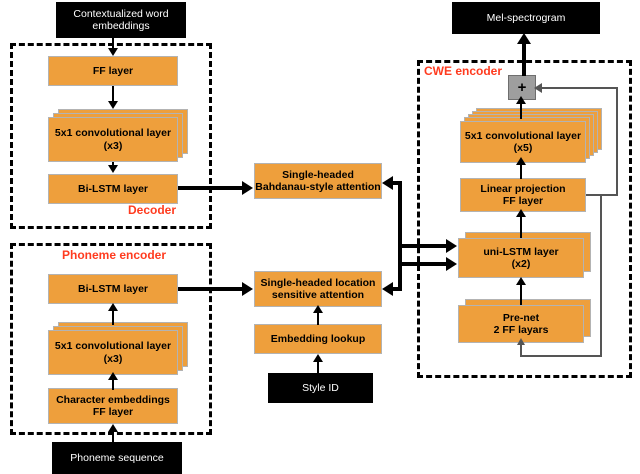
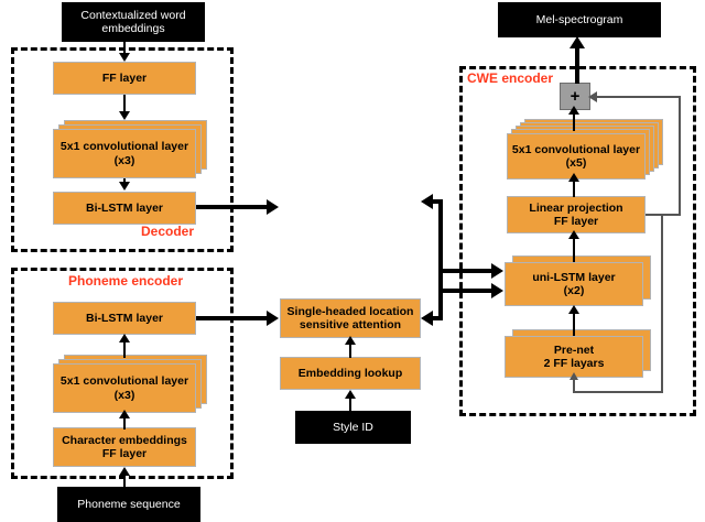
  Decoder
  Phoneme encoder
  CWE encoder
  Contextualized word
  embeddings
  Phoneme sequence
  Style ID
  Mel-spectrogram
  FF layer
  5x1 convolutional layer
  (x3)
  Bi-LSTM layer
  Bi-LSTM layer
  5x1 convolutional layer
  (x3)
  Character embeddings
  FF layer
- Single-headed
- Bahdanau-style attention
  Single-headed location
  sensitive attention
  Embedding lookup
  +
  5x1 convolutional layer
  (x5)
  Linear projection
  FF layer
  uni-LSTM layer
  (x2)
  Pre-net
  2 FF layars
